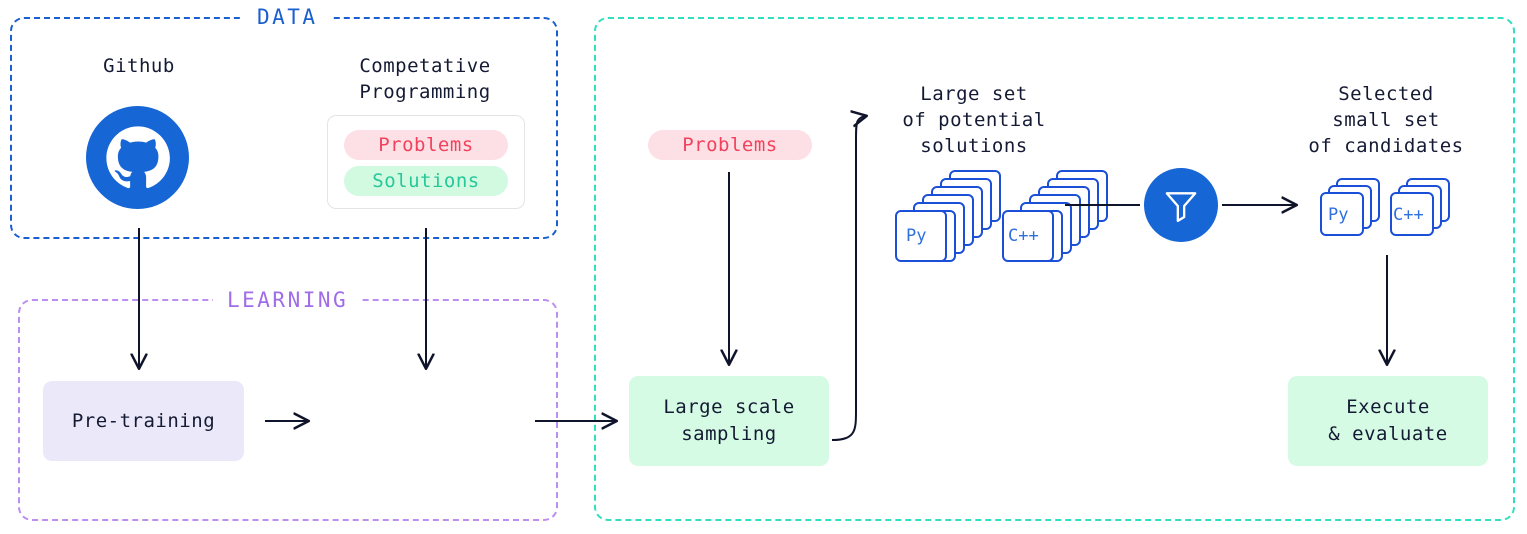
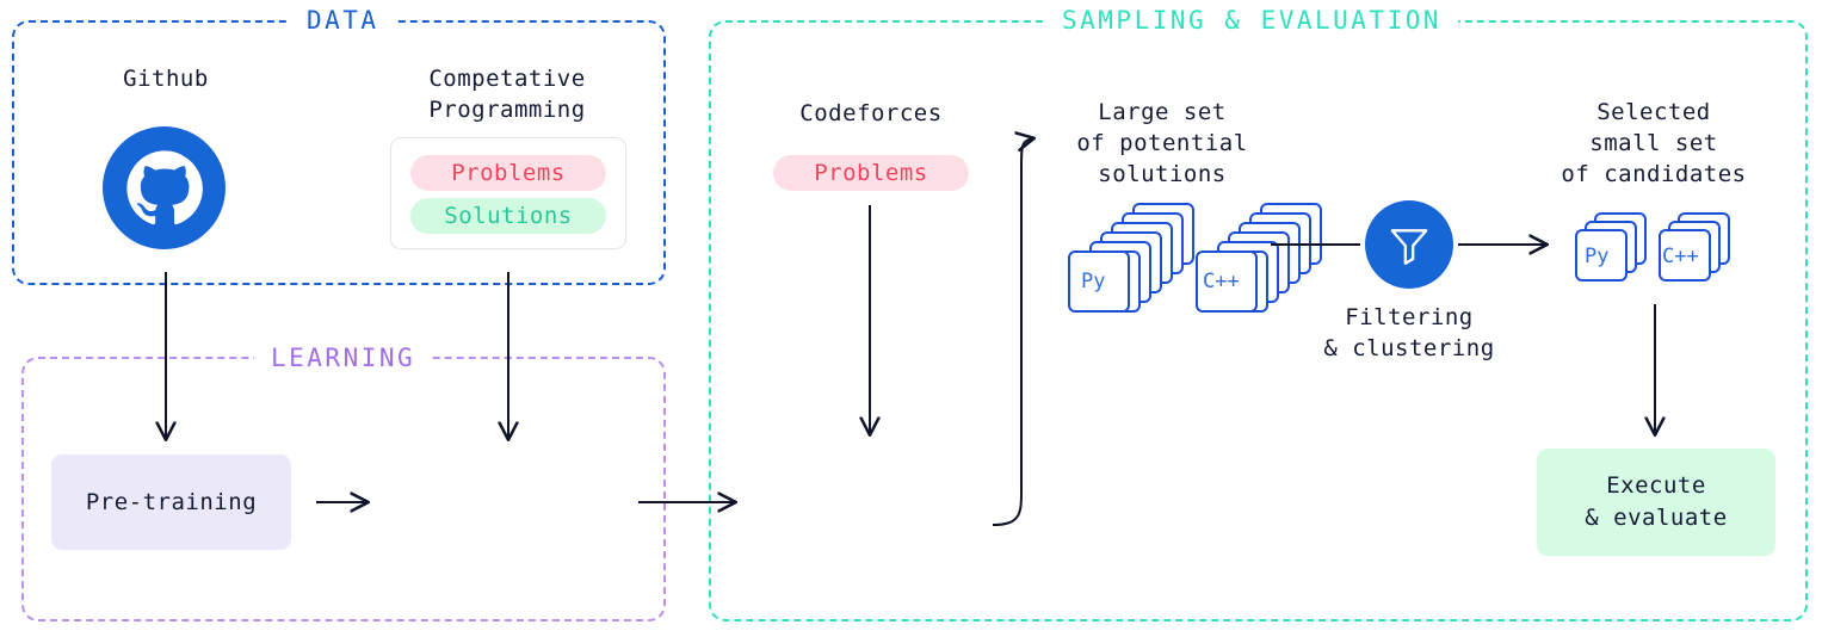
  DATA
  Github
  Competative
  Programming
  Problems
  Solutions
  LEARNING
  Pre-training
+ SAMPLING & EVALUATION
+ Codeforces
  Problems
- Large scale
- sampling
  Large set
  of potential
  solutions
  Py
  C++
+ Filtering
+ & clustering
  Selected
  small set
  of candidates
  Py
  C++
  Execute
  & evaluate
